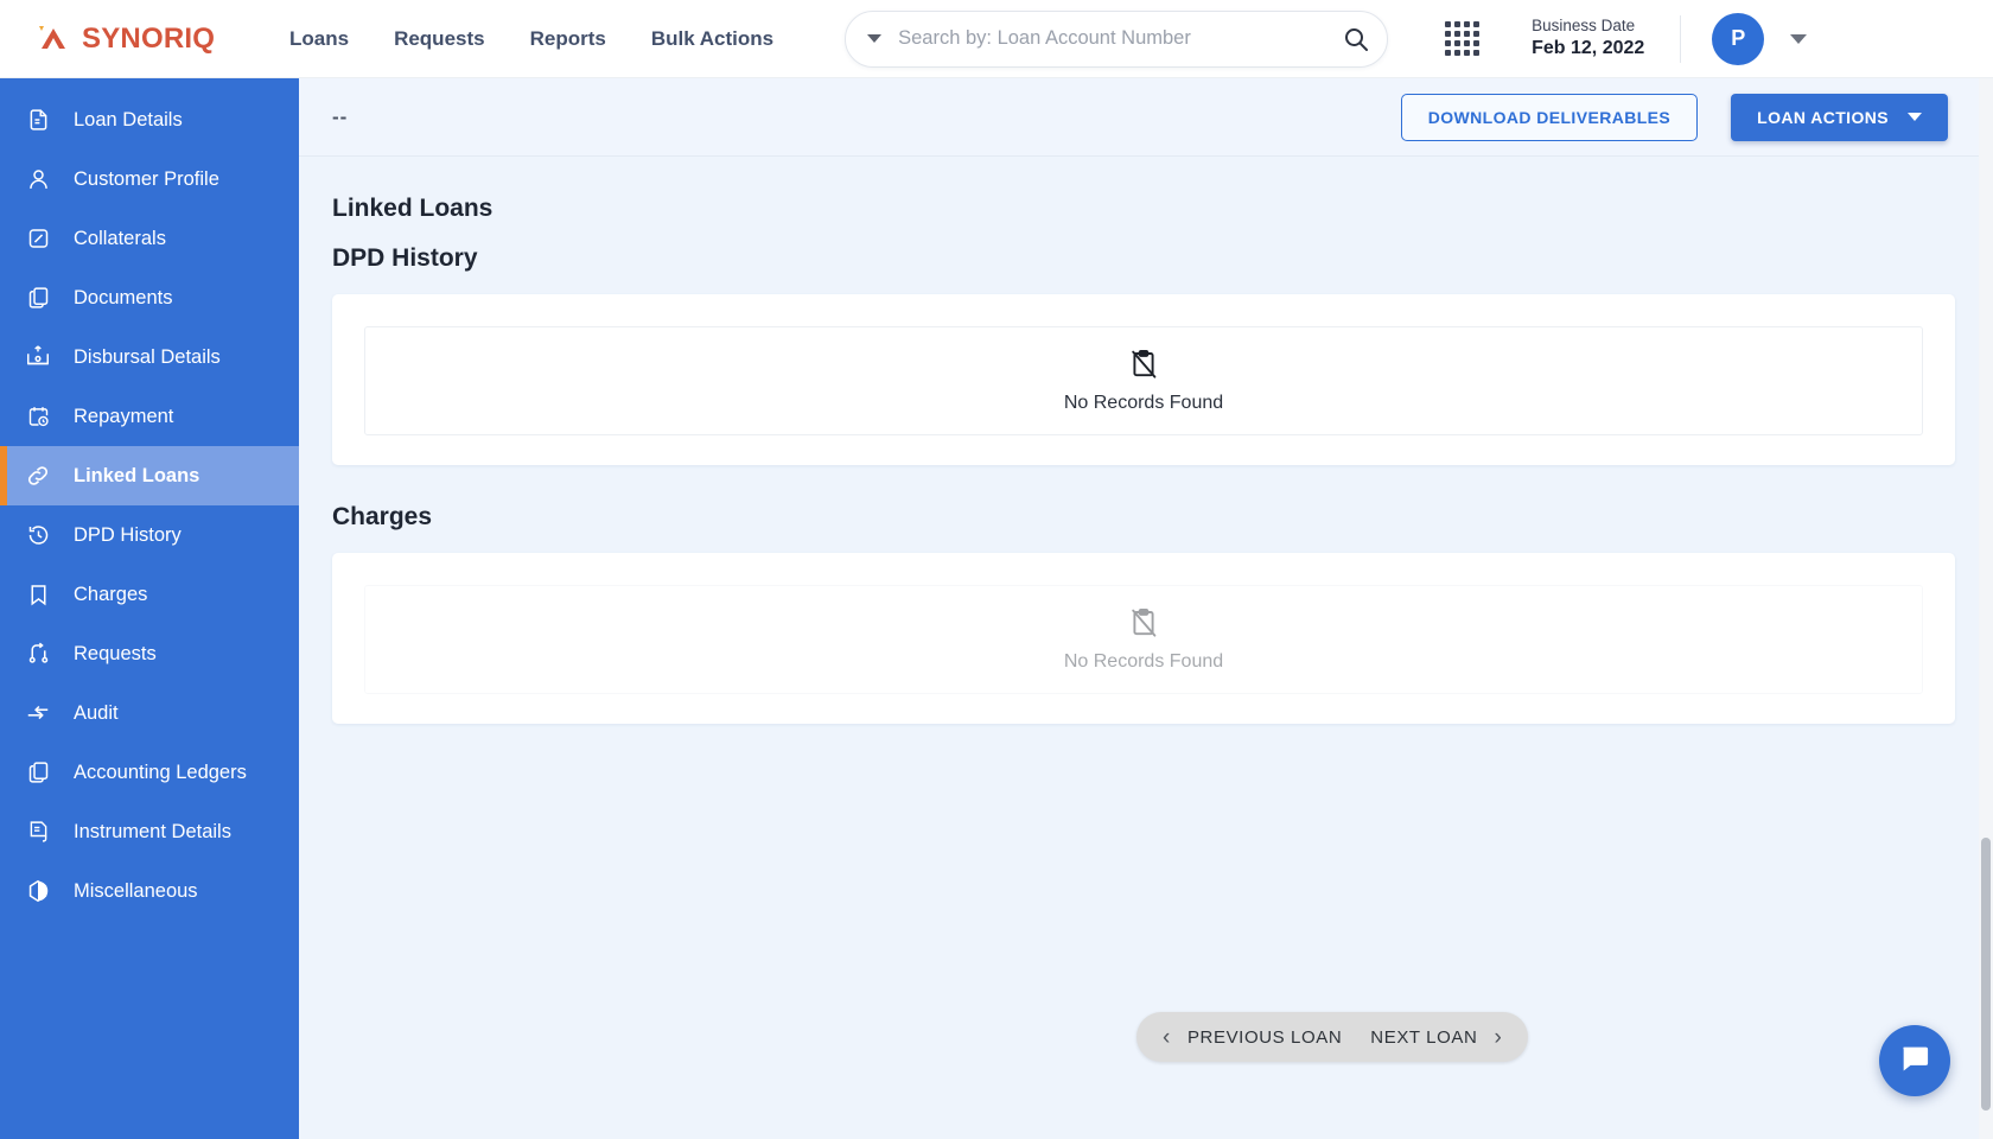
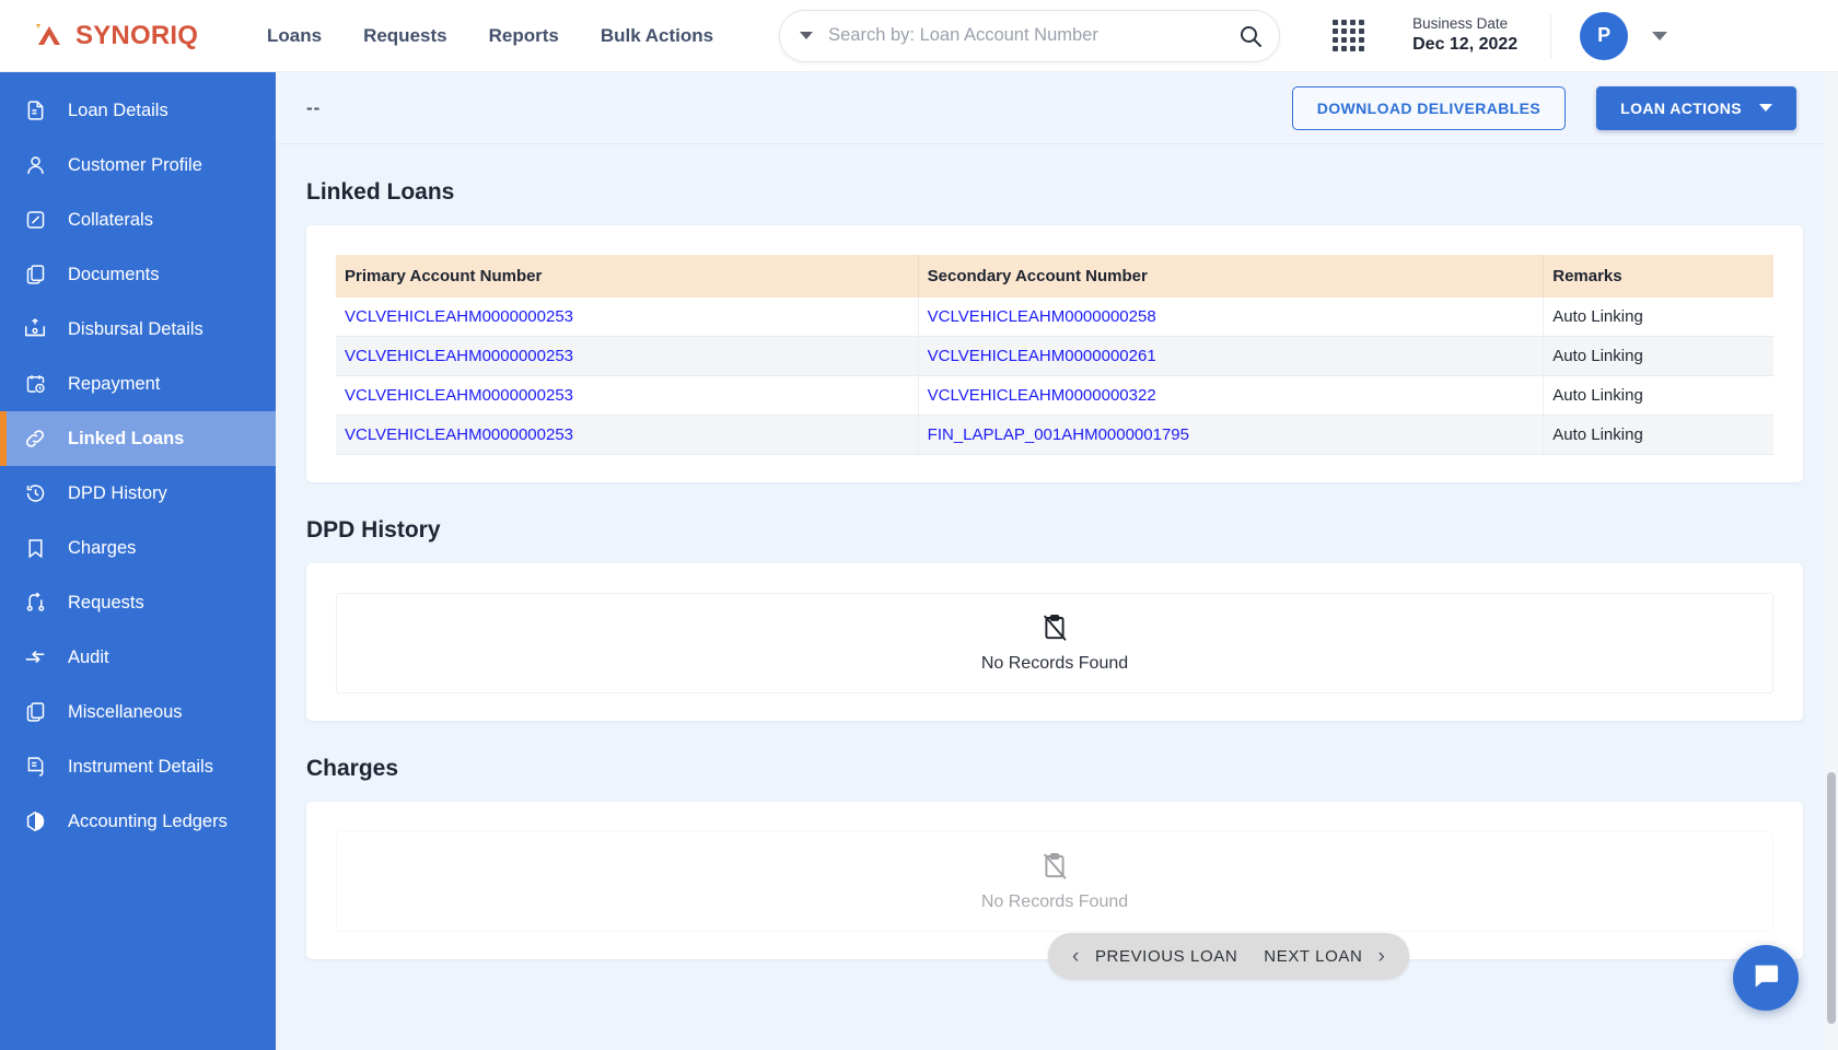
  SYNORIQ
  Loans
  Requests
  Reports
  Bulk Actions
  Search by: Loan Account Number
  Business Date
- Feb 12, 2022
+ Dec 12, 2022
  P
  Loan Details
  Customer Profile
  Collaterals
  Documents
  Disbursal Details
  Repayment
  Linked Loans
  DPD History
  Charges
  Requests
  Audit
- Accounting Ledgers
+ Miscellaneous
  Instrument Details
- Miscellaneous
+ Accounting Ledgers
  --
  DOWNLOAD DELIVERABLES
  LOAN ACTIONS
  Linked Loans
+ Primary Account Number	Secondary Account Number	Remarks
+ VCLVEHICLEAHM0000000253	VCLVEHICLEAHM0000000258	Auto Linking
+ VCLVEHICLEAHM0000000253	VCLVEHICLEAHM0000000261	Auto Linking
+ VCLVEHICLEAHM0000000253	VCLVEHICLEAHM0000000322	Auto Linking
+ VCLVEHICLEAHM0000000253	FIN_LAPLAP_001AHM0000001795	Auto Linking
  DPD History
  No Records Found
  Charges
  No Records Found
  ‹
  PREVIOUS LOAN
  NEXT LOAN
  ›
